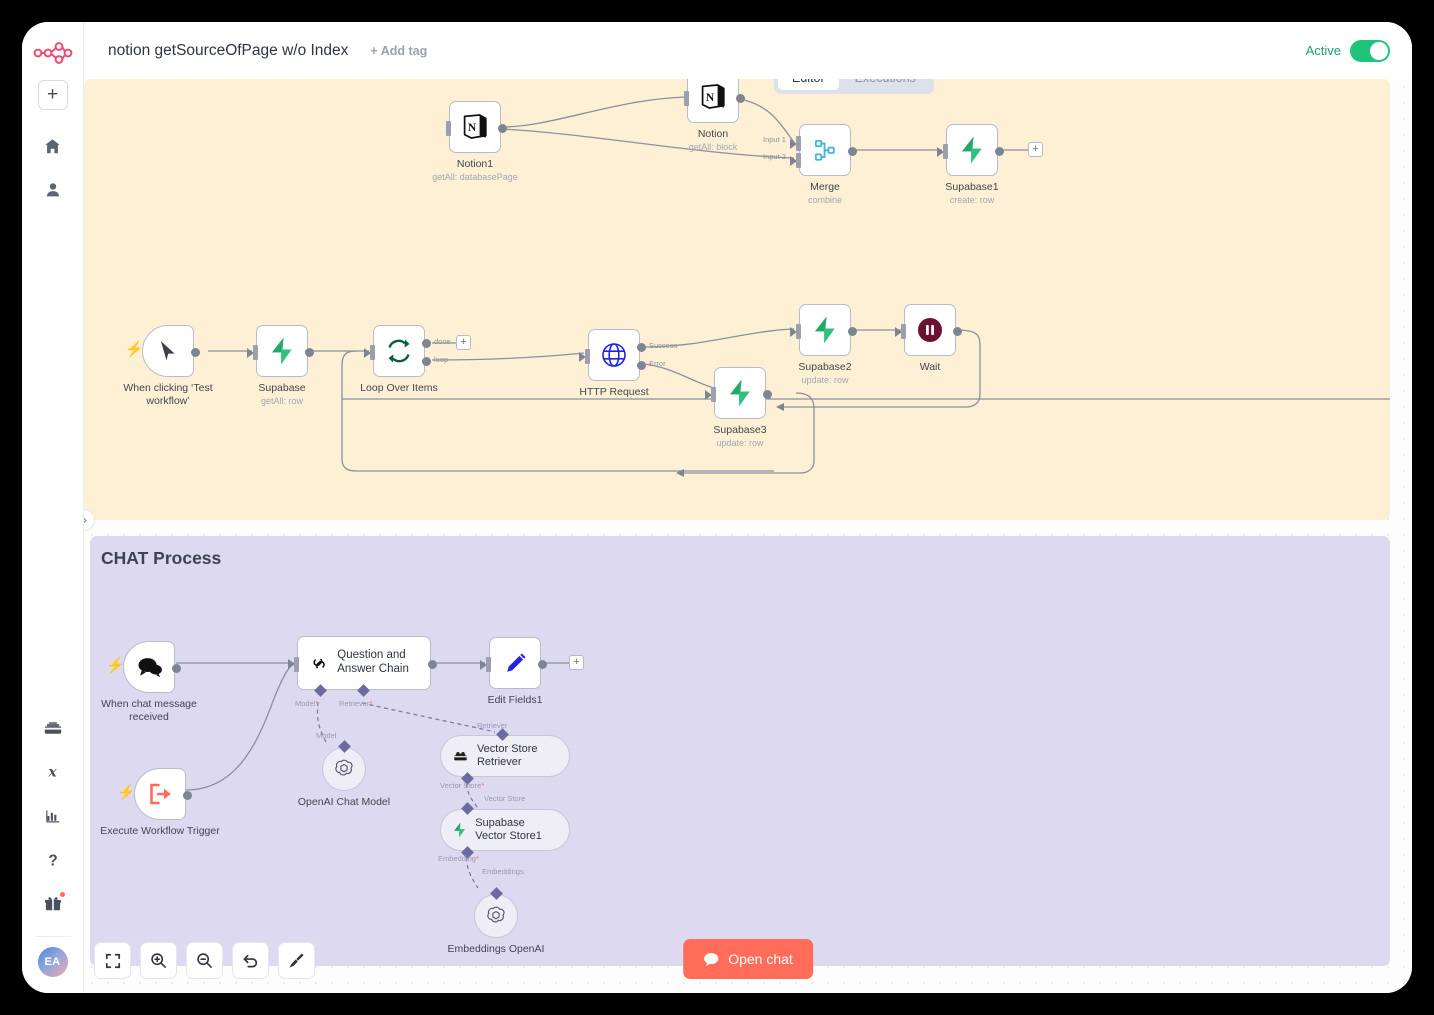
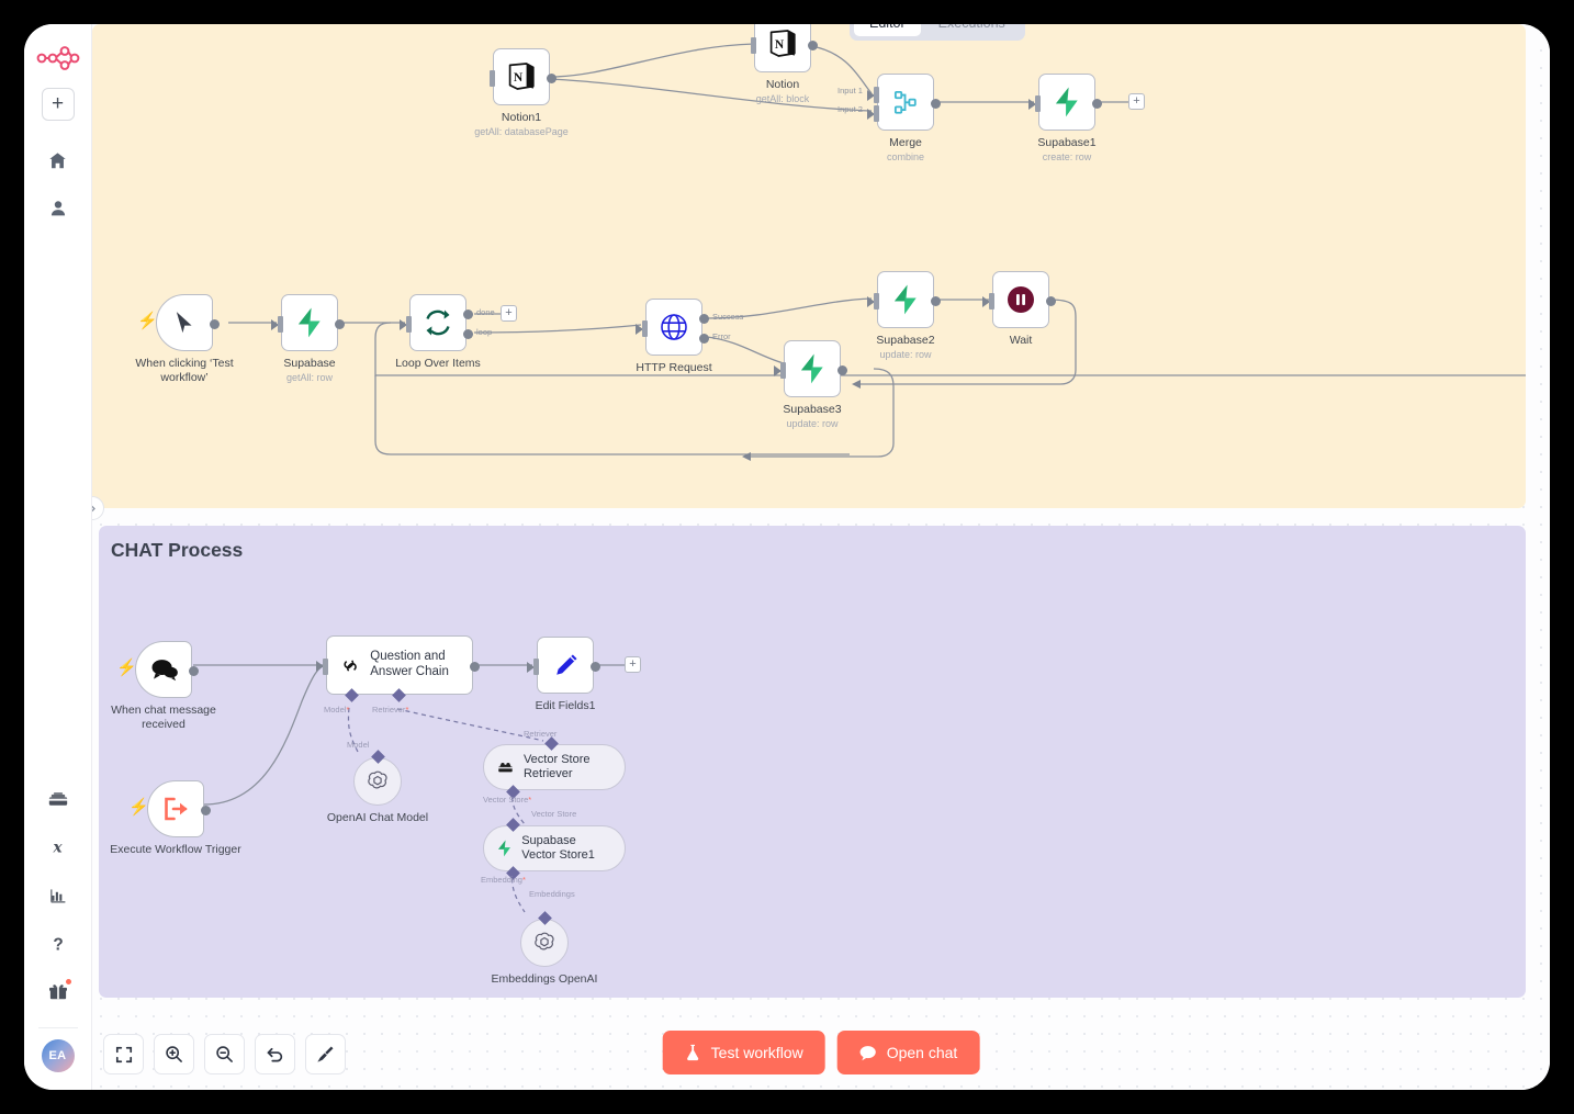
  +
  x
  ?
  EA
- notion getSourceOfPage w/o Index
- + Add tag
- Active
  N
  Notion1
  getAll: databasePage
  N
  Notion
  getAll: block
  Merge
  combine
  Input 1
  Input 2
  Supabase1
  create: row
  +
  ⚡
  When clicking ‘Test workflow’
  Supabase
  getAll: row
  Loop Over Items
  done
  loop
  +
  HTTP Request
  Success
  Error
  Supabase2
  update: row
  Wait
  Supabase3
  update: row
  CHAT Process
  ⚡
  When chat message received
  ⚡
  Execute Workflow Trigger
  Question and Answer Chain
  Model*
  Retriever*
  Model
  Retriever
  Edit Fields1
  +
  OpenAI Chat Model
  Vector Store Retriever
  Vector Store*
  Vector Store
  Supabase Vector Store1
  Embedding*
  Embeddings
  Embeddings OpenAI
+ Test workflow
  Open chat
